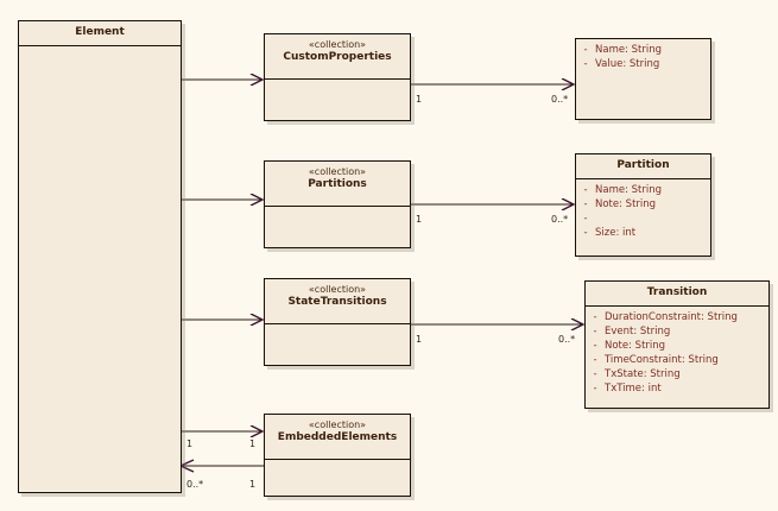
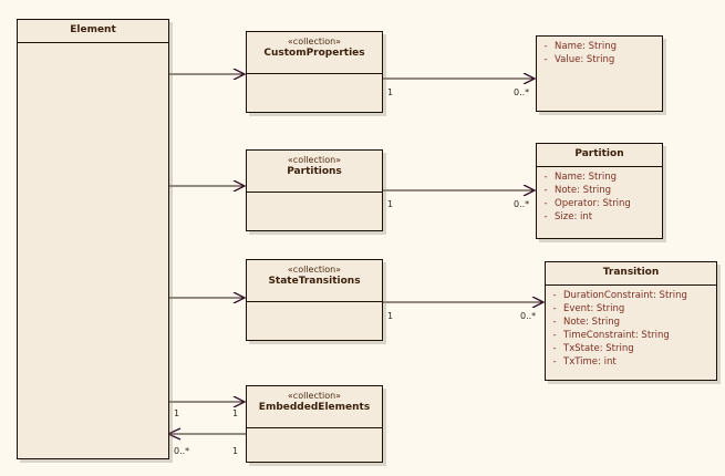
  Element
  «collection»
  CustomProperties
  «collection»
  Partitions
  «collection»
  StateTransitions
  «collection»
  EmbeddedElements
  -
  Name: String
  -
  Value: String
  Partition
  -
  Name: String
  -
  Note: String
  -
+ Operator: String
  -
  Size: int
  Transition
  -
  DurationConstraint: String
  -
  Event: String
  -
  Note: String
  -
  TimeConstraint: String
  -
  TxState: String
  -
  TxTime: int
  1
  0..*
  1
  0..*
  1
  0..*
  1
  1
  0..*
  1
